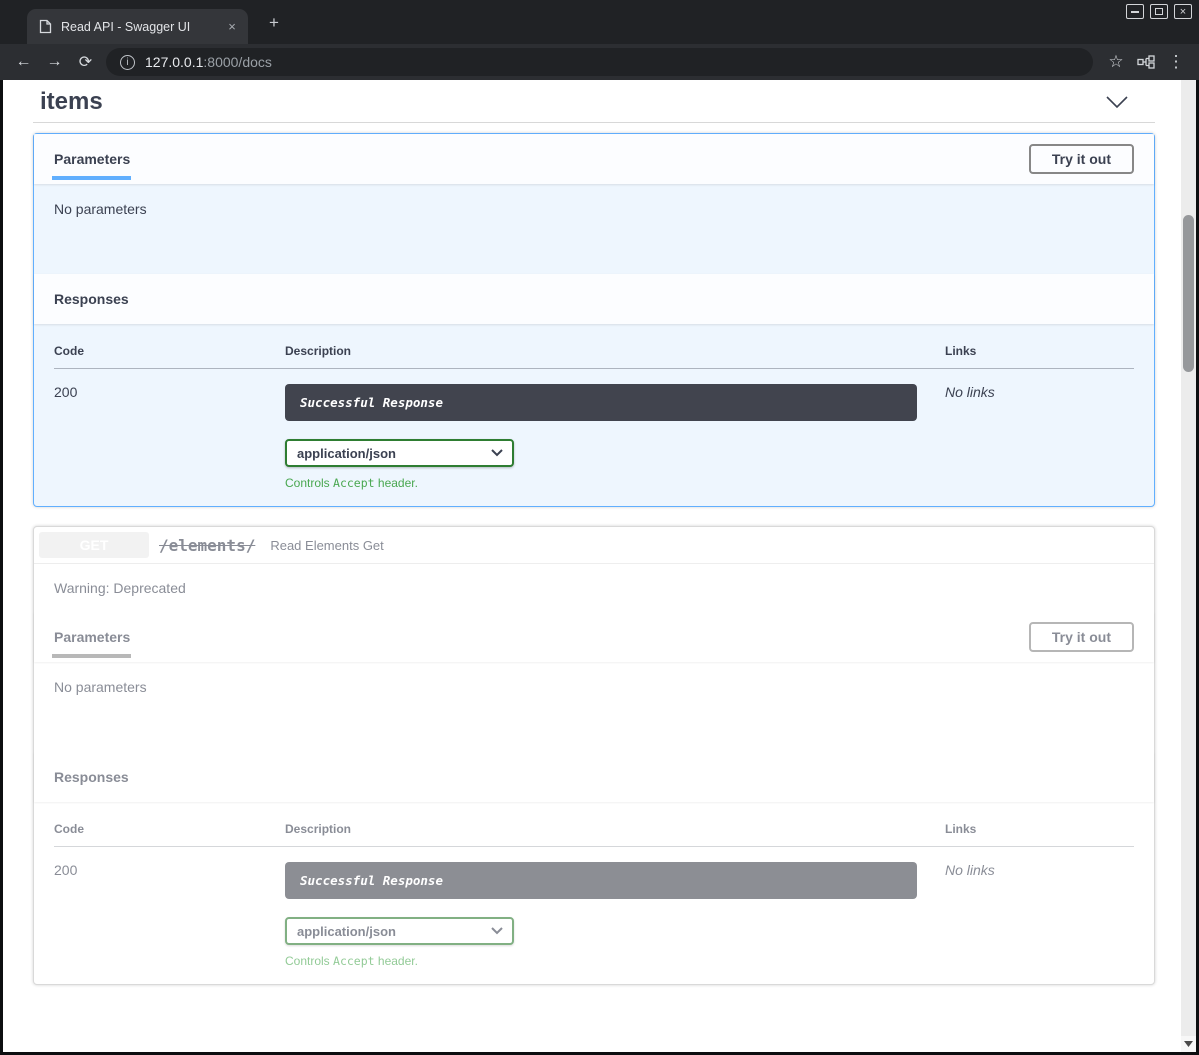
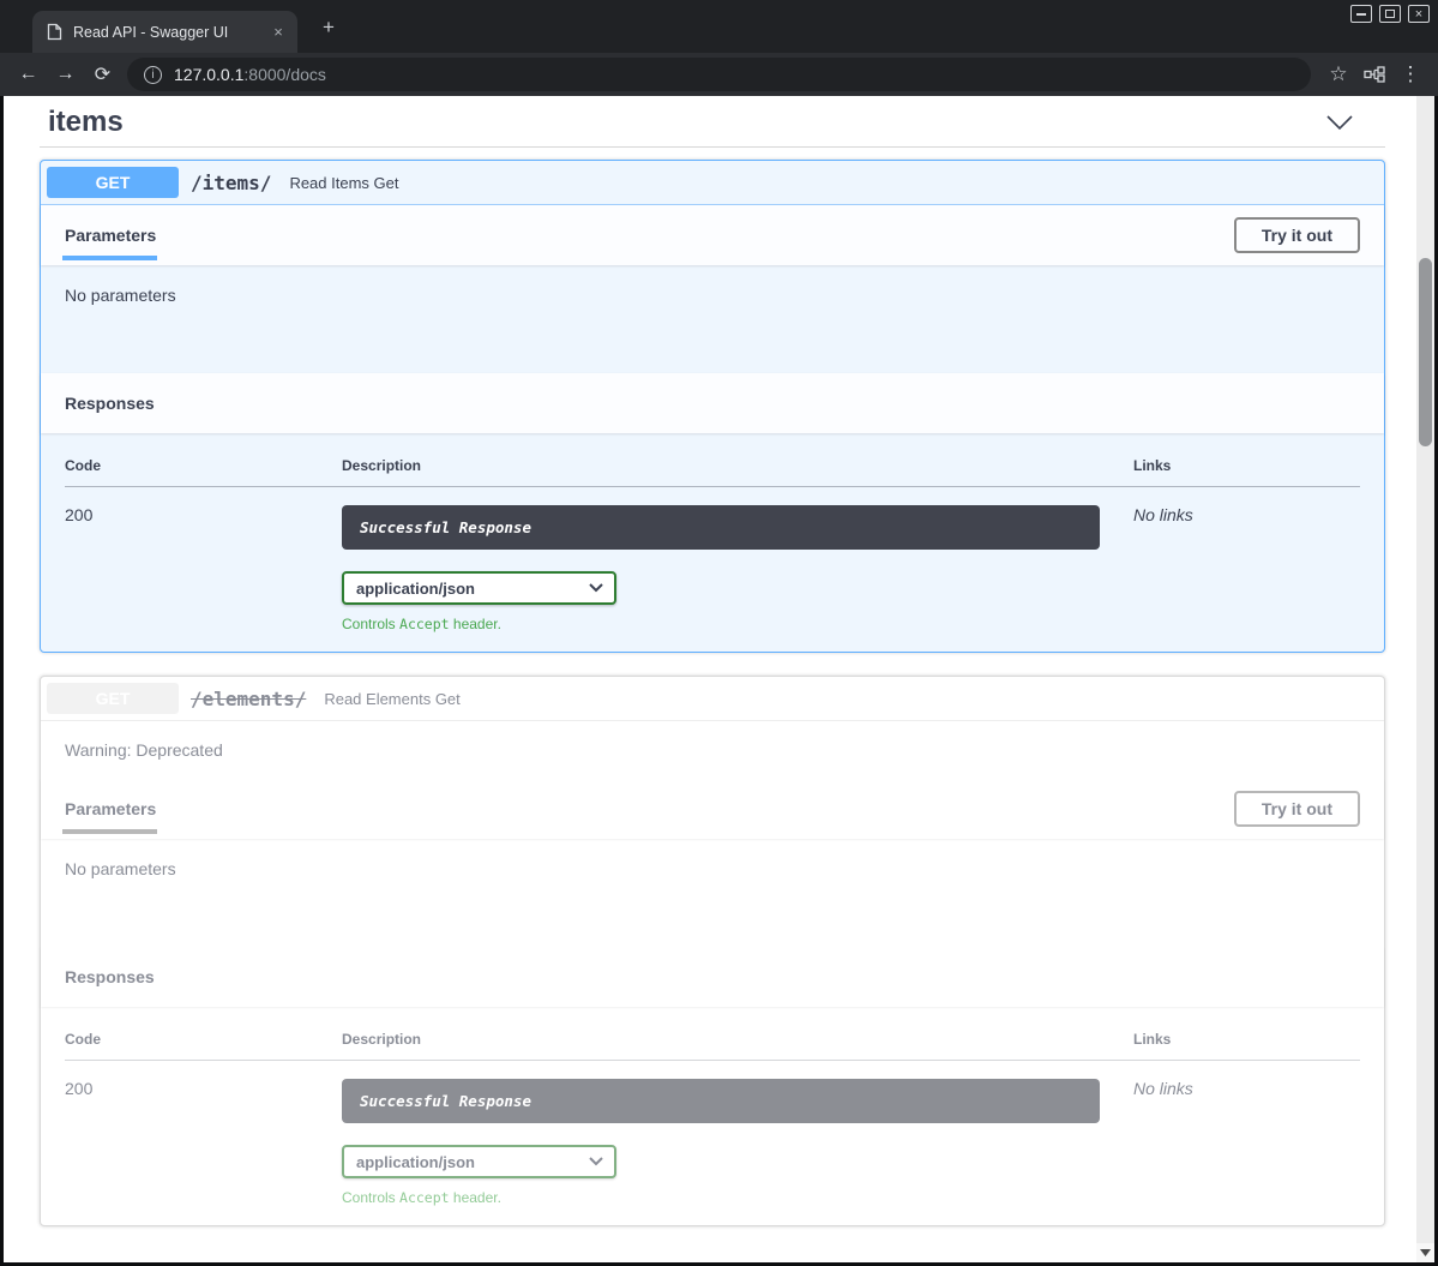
  Read API - Swagger UI
  ×
  +
  ×
  ←
  →
  ⟳
  i
  127.0.0.1:8000/docs
  ☆
  ⋮
  items
+ GET
+ /items/
+ Read Items Get
  Parameters
  Try it out
  No parameters
  Responses
  Code	Description	Links
  200	Successful Response application/json Controls Accept header.	No links
  /elements/
  Read Elements Get
  Warning: Deprecated
  Parameters
  Try it out
  No parameters
  Responses
  Code	Description	Links
  200	Successful Response application/json Controls Accept header.	No links
